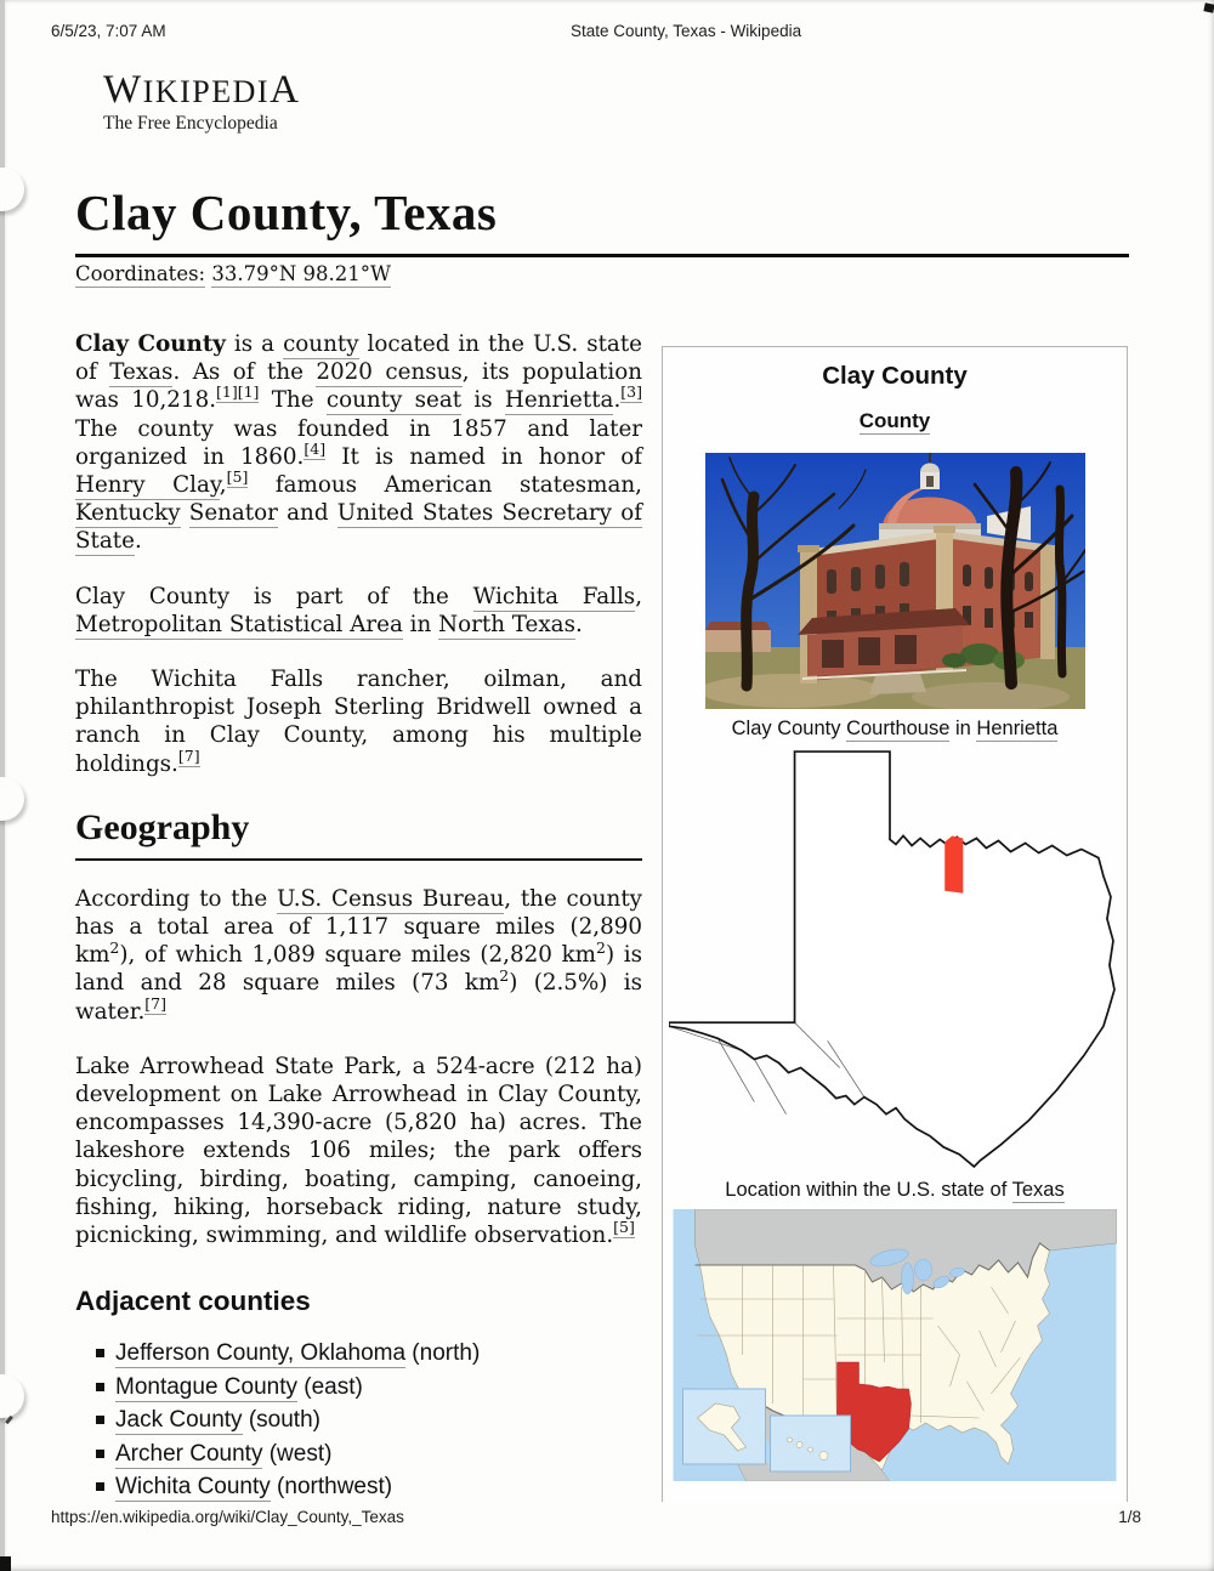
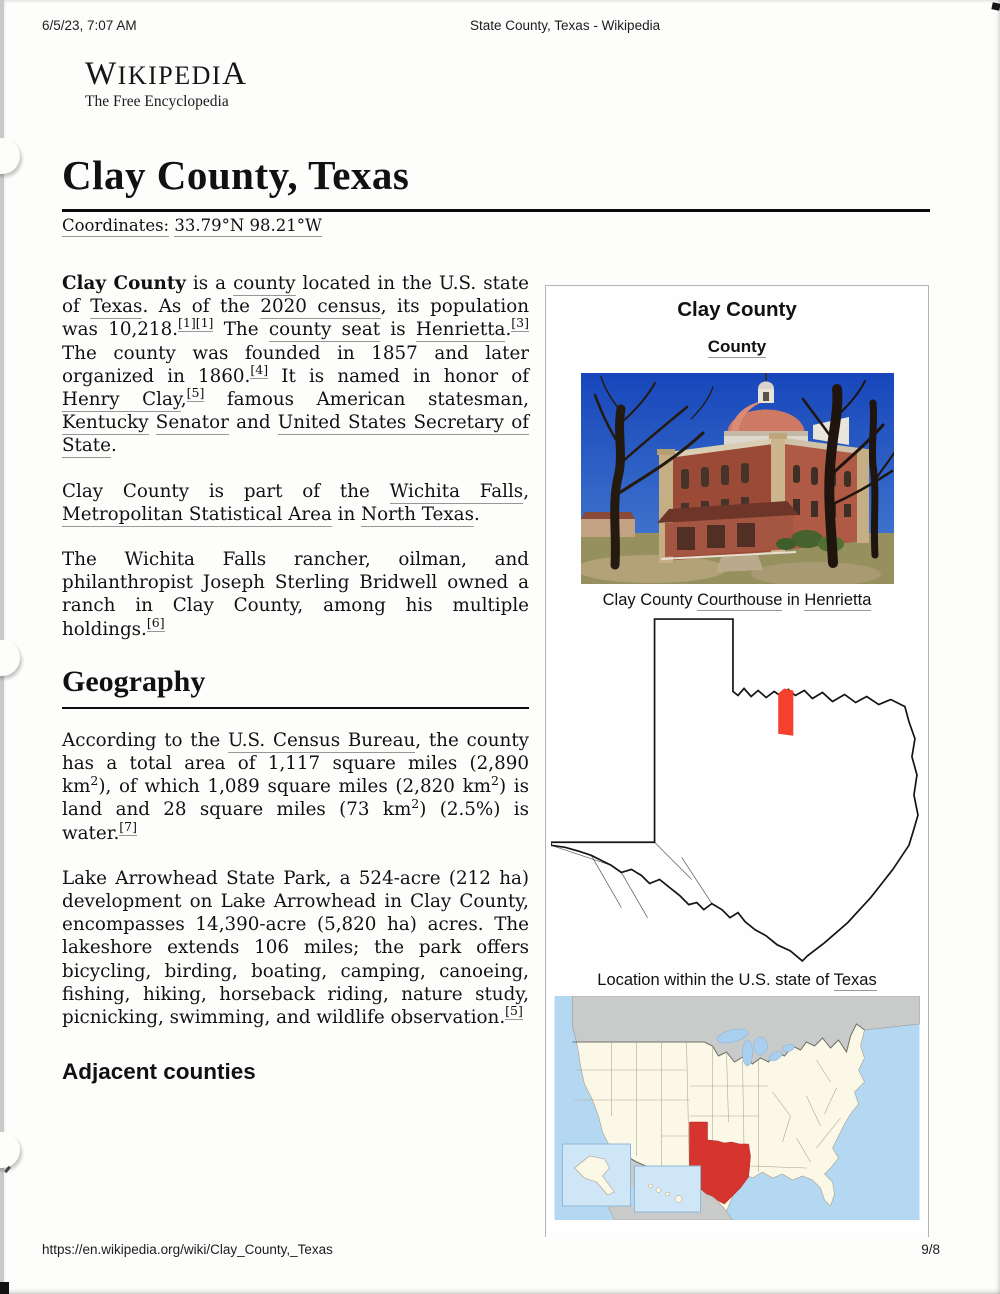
  6/5/23, 7:07 AM
  State County, Texas - Wikipedia
  WIKIPEDIA
  The Free Encyclopedia
  Clay County, Texas
  Coordinates: 33.79°N 98.21°W
  Clay County is a county located in the U.S. state of Texas. As of the 2020 census, its population was 10,218.[1][1] The county seat is Henrietta.[3] The county was founded in 1857 and later organized in 1860.[4] It is named in honor of Henry Clay,[5] famous American statesman, Kentucky Senator and United States Secretary of State.
  Clay County is part of the Wichita Falls, Metropolitan Statistical Area in North Texas.
- The Wichita Falls rancher, oilman, and philanthropist Joseph Sterling Bridwell owned a ranch in Clay County, among his multiple holdings.[7]
+ The Wichita Falls rancher, oilman, and philanthropist Joseph Sterling Bridwell owned a ranch in Clay County, among his multiple holdings.[6]
  Geography
  According to the U.S. Census Bureau, the county has a total area of 1,117 square miles (2,890 km2), of which 1,089 square miles (2,820 km2) is land and 28 square miles (73 km2) (2.5%) is water.[7]
  Lake Arrowhead State Park, a 524-acre (212 ha) development on Lake Arrowhead in Clay County, encompasses 14,390-acre (5,820 ha) acres. The lakeshore extends 106 miles; the park offers bicycling, birding, boating, camping, canoeing, fishing, hiking, horseback riding, nature study, picnicking, swimming, and wildlife observation.[5]
  Adjacent counties
- Jefferson County, Oklahoma (north)
- Montague County (east)
- Jack County (south)
- Archer County (west)
- Wichita County (northwest)
  Clay County
  County
  Clay County Courthouse in Henrietta
  Location within the U.S. state of Texas
  https://en.wikipedia.org/wiki/Clay_County,_Texas
- 1/8
+ 9/8
